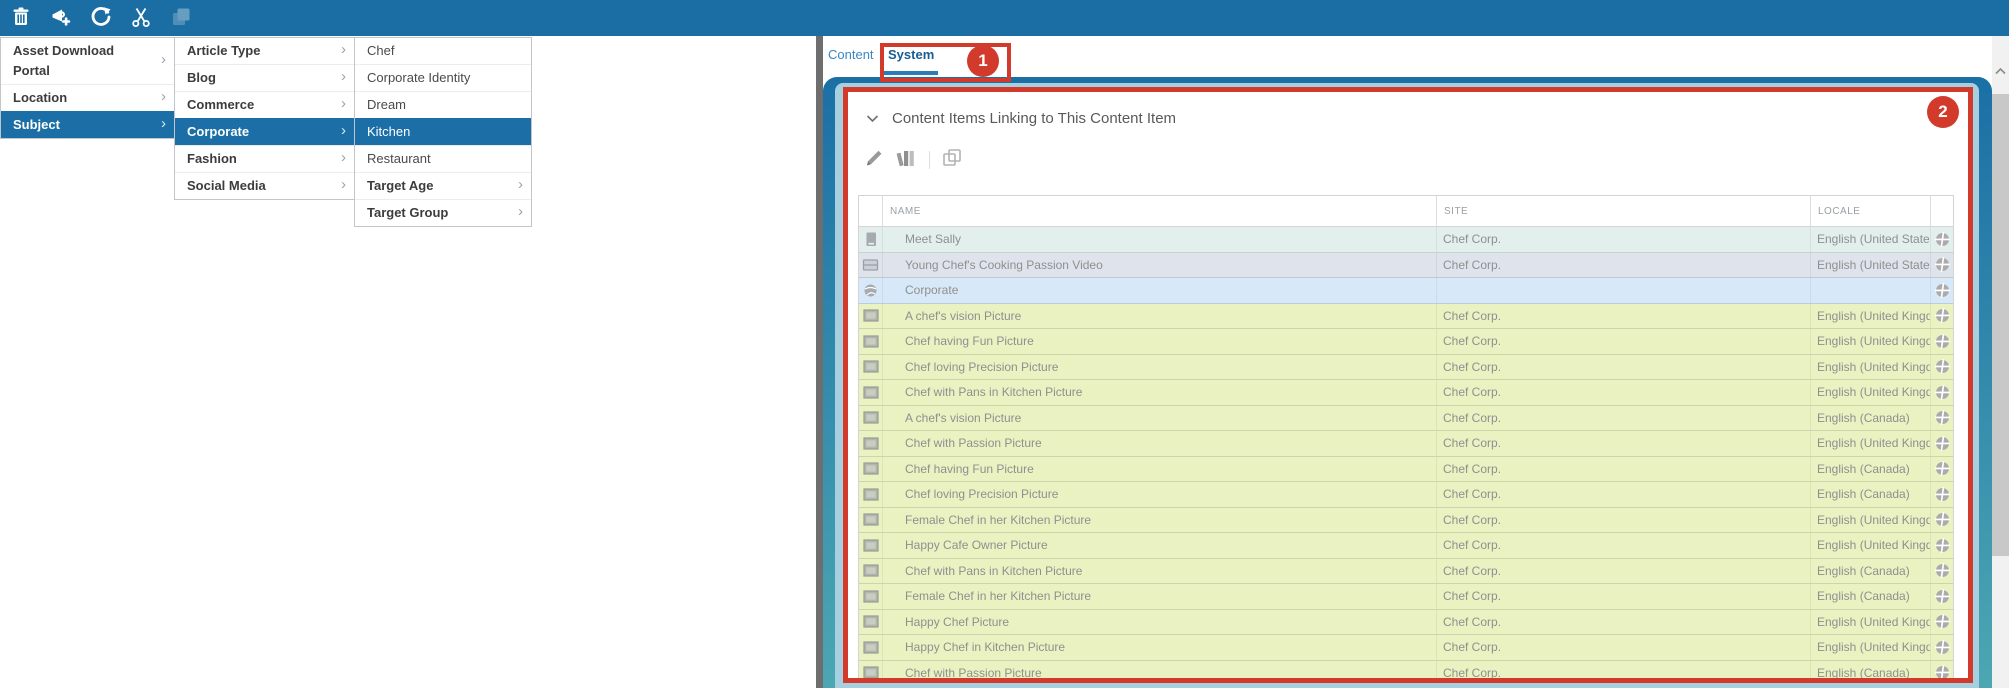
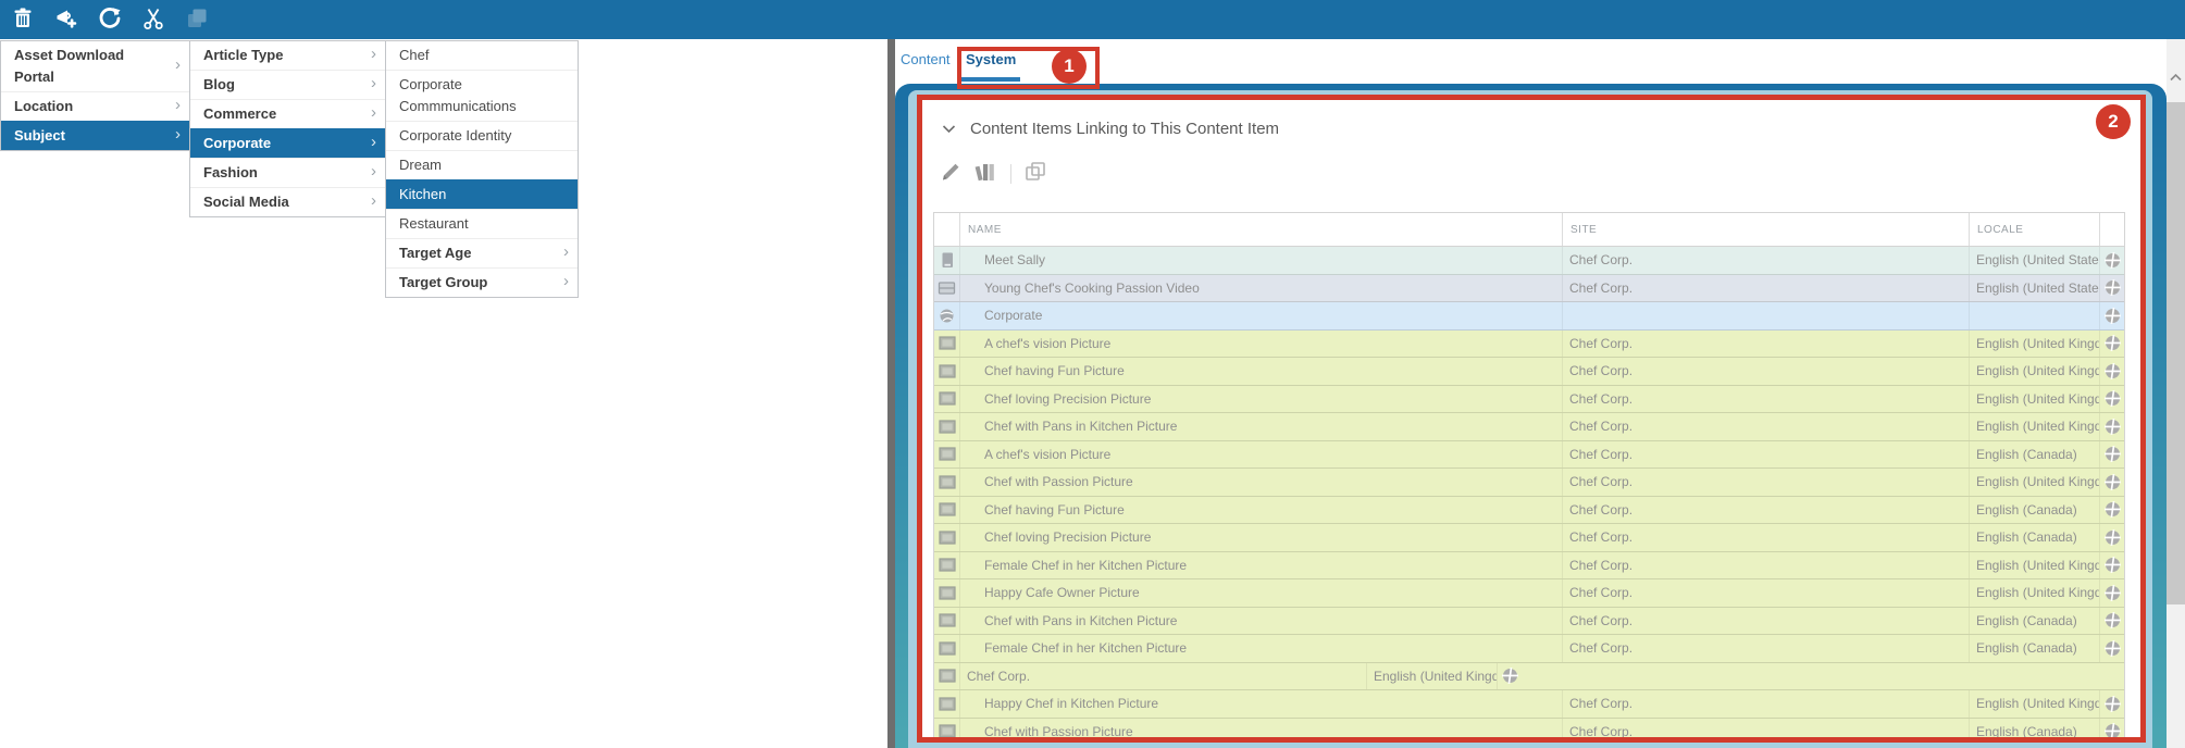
  Asset Download Portal
  ›
  Location
  ›
  Subject
  ›
  Article Type
  ›
  Blog
  ›
  Commerce
  ›
  Corporate
  ›
  Fashion
  ›
  Social Media
  ›
  Chef
+ Corporate Commmunications
  Corporate Identity
  Dream
  Kitchen
  Restaurant
  Target Age
  ›
  Target Group
  ›
  Content
  System
  Content Items Linking to This Content Item
  NAME
  SITE
  LOCALE
  Meet Sally
  Chef Corp.
  English (United State
  Young Chef's Cooking Passion Video
  Chef Corp.
  English (United State
  Corporate
  A chef's vision Picture
  Chef Corp.
  English (United Kingd
  Chef having Fun Picture
  Chef Corp.
  English (United Kingd
  Chef loving Precision Picture
  Chef Corp.
  English (United Kingd
  Chef with Pans in Kitchen Picture
  Chef Corp.
  English (United Kingd
  A chef's vision Picture
  Chef Corp.
  English (Canada)
  Chef with Passion Picture
  Chef Corp.
  English (United Kingd
  Chef having Fun Picture
  Chef Corp.
  English (Canada)
  Chef loving Precision Picture
  Chef Corp.
  English (Canada)
  Female Chef in her Kitchen Picture
  Chef Corp.
  English (United Kingd
  Happy Cafe Owner Picture
  Chef Corp.
  English (United Kingd
  Chef with Pans in Kitchen Picture
  Chef Corp.
  English (Canada)
  Female Chef in her Kitchen Picture
  Chef Corp.
  English (Canada)
- Happy Chef Picture
  Chef Corp.
  English (United Kingd
  Happy Chef in Kitchen Picture
  Chef Corp.
  English (United Kingd
  Chef with Passion Picture
  Chef Corp.
  English (Canada)
  1
  2
